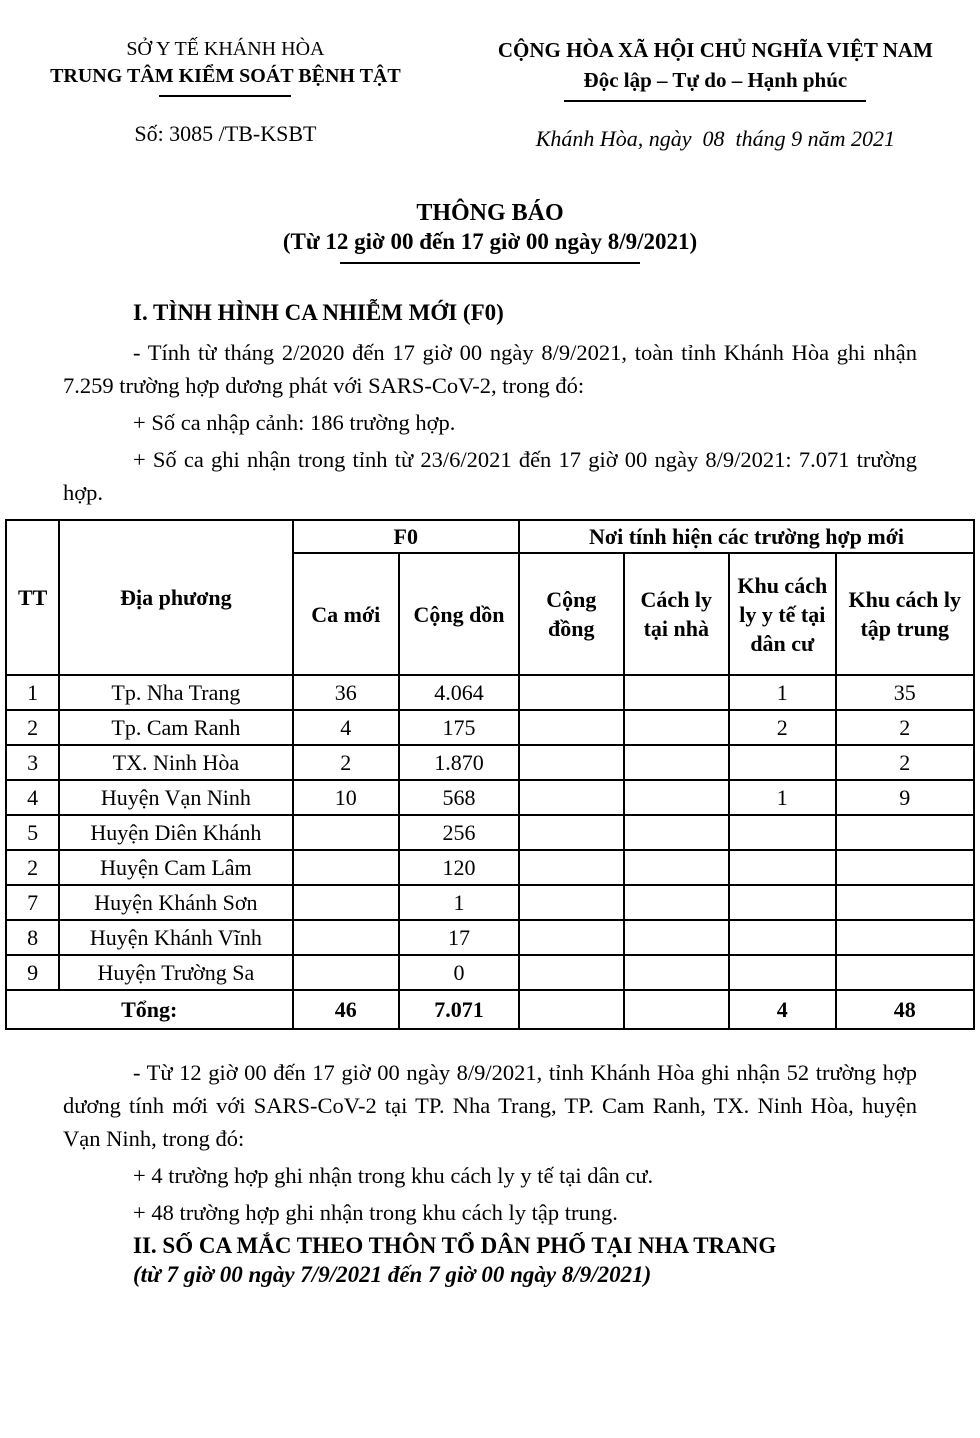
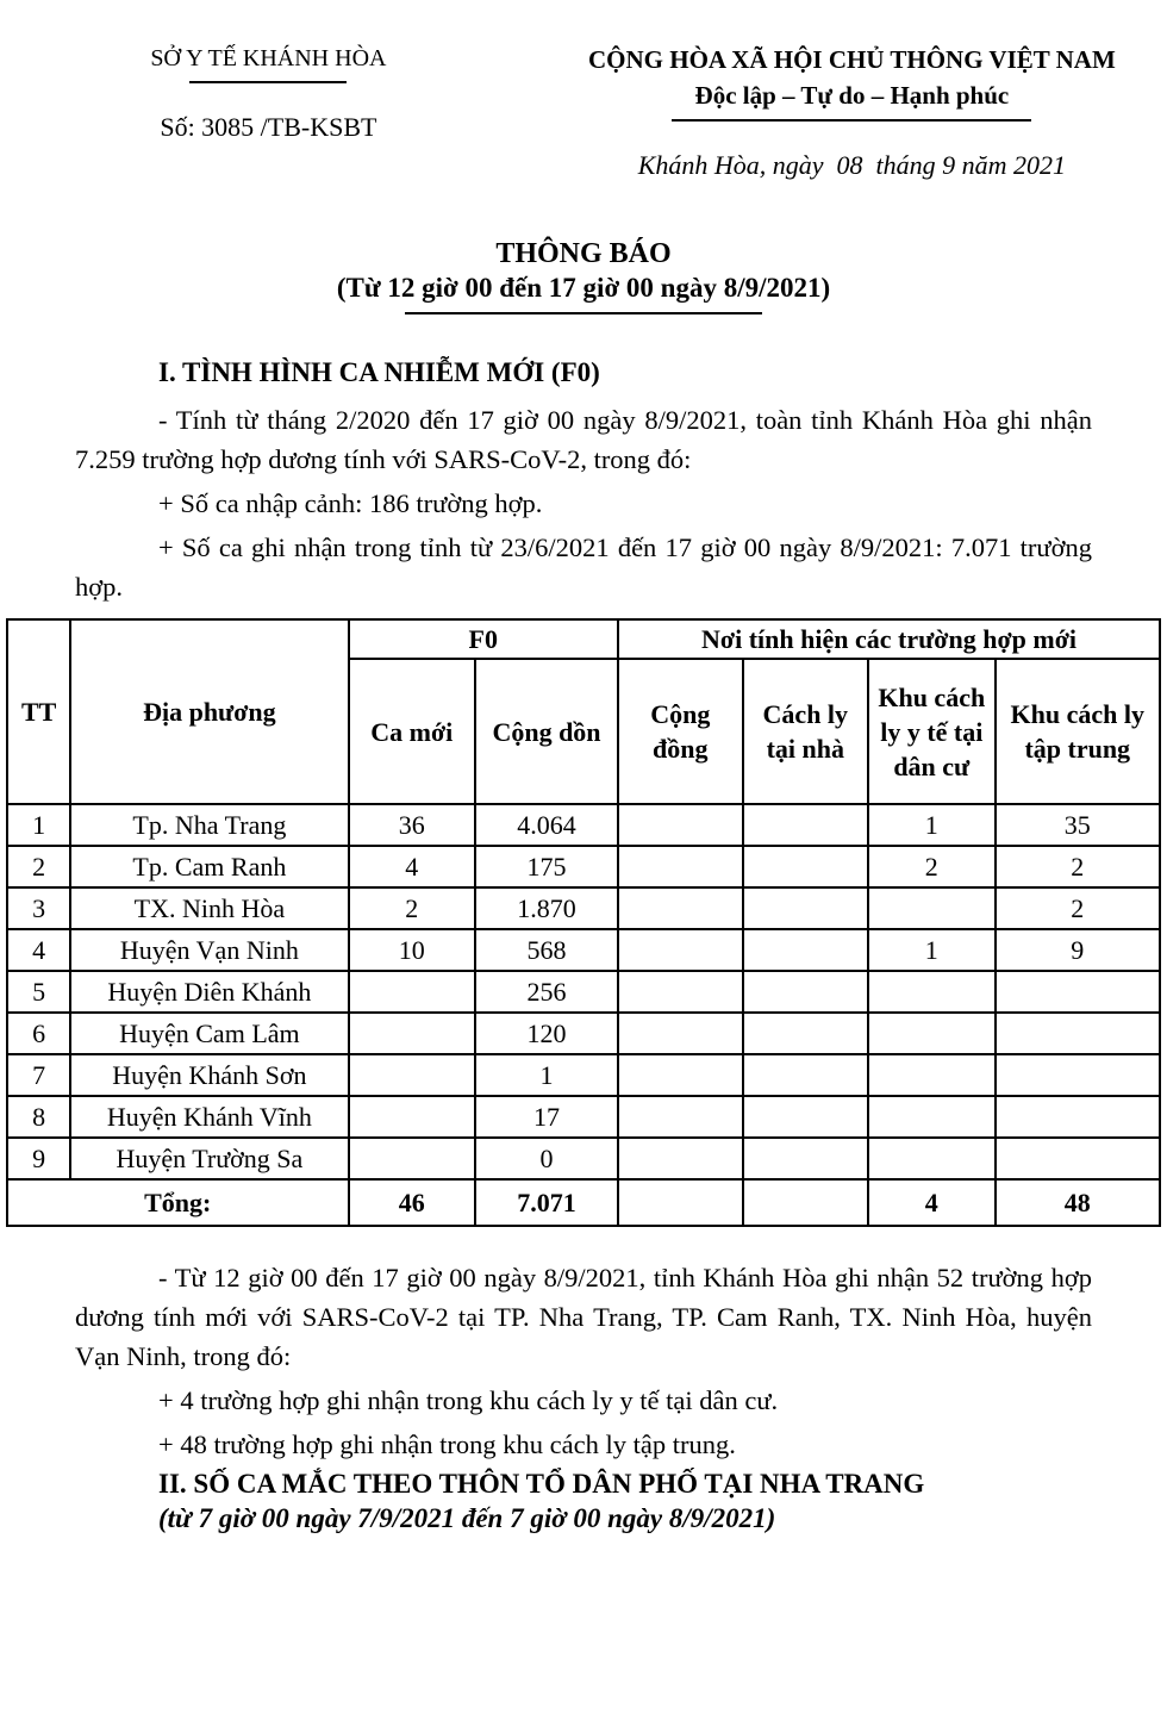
  SỞ Y TẾ KHÁNH HÒA
- TRUNG TÂM KIỂM SOÁT BỆNH TẬT
  Số: 3085 /TB-KSBT
- CỘNG HÒA XÃ HỘI CHỦ NGHĨA VIỆT NAM
+ CỘNG HÒA XÃ HỘI CHỦ THÔNG VIỆT NAM
  Độc lập – Tự do – Hạnh phúc
  Khánh Hòa, ngày 08 tháng 9 năm 2021
  THÔNG BÁO
  (Từ 12 giờ 00 đến 17 giờ 00 ngày 8/9/2021)
  I. TÌNH HÌNH CA NHIỄM MỚI (F0)
- - Tính từ tháng 2/2020 đến 17 giờ 00 ngày 8/9/2021, toàn tỉnh Khánh Hòa ghi nhận 7.259 trường hợp dương phát với SARS-CoV-2, trong đó:
+ - Tính từ tháng 2/2020 đến 17 giờ 00 ngày 8/9/2021, toàn tỉnh Khánh Hòa ghi nhận 7.259 trường hợp dương tính với SARS-CoV-2, trong đó:
  + Số ca nhập cảnh: 186 trường hợp.
  + Số ca ghi nhận trong tỉnh từ 23/6/2021 đến 17 giờ 00 ngày 8/9/2021: 7.071 trường hợp.
  TT	Địa phương	F0	Nơi tính hiện các trường hợp mới
  Ca mới	Cộng dồn	Cộng đồng	Cách ly tại nhà	Khu cách ly y tế tại dân cư	Khu cách ly tập trung
  1	Tp. Nha Trang	36	4.064			1	35
  2	Tp. Cam Ranh	4	175			2	2
  3	TX. Ninh Hòa	2	1.870				2
  4	Huyện Vạn Ninh	10	568			1	9
  5	Huyện Diên Khánh		256
- 2	Huyện Cam Lâm		120
+ 6	Huyện Cam Lâm		120
  7	Huyện Khánh Sơn		1
  8	Huyện Khánh Vĩnh		17
  9	Huyện Trường Sa		0
  Tổng:	46	7.071			4	48
  - Từ 12 giờ 00 đến 17 giờ 00 ngày 8/9/2021, tỉnh Khánh Hòa ghi nhận 52 trường hợp dương tính mới với SARS-CoV-2 tại TP. Nha Trang, TP. Cam Ranh, TX. Ninh Hòa, huyện Vạn Ninh, trong đó:
  + 4 trường hợp ghi nhận trong khu cách ly y tế tại dân cư.
  + 48 trường hợp ghi nhận trong khu cách ly tập trung.
  II. SỐ CA MẮC THEO THÔN TỔ DÂN PHỐ TẠI NHA TRANG
  (từ 7 giờ 00 ngày 7/9/2021 đến 7 giờ 00 ngày 8/9/2021)
